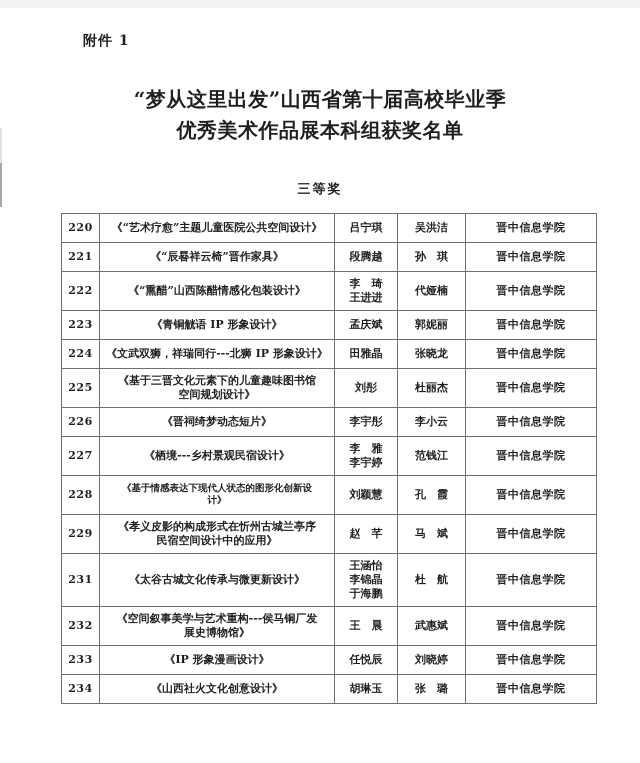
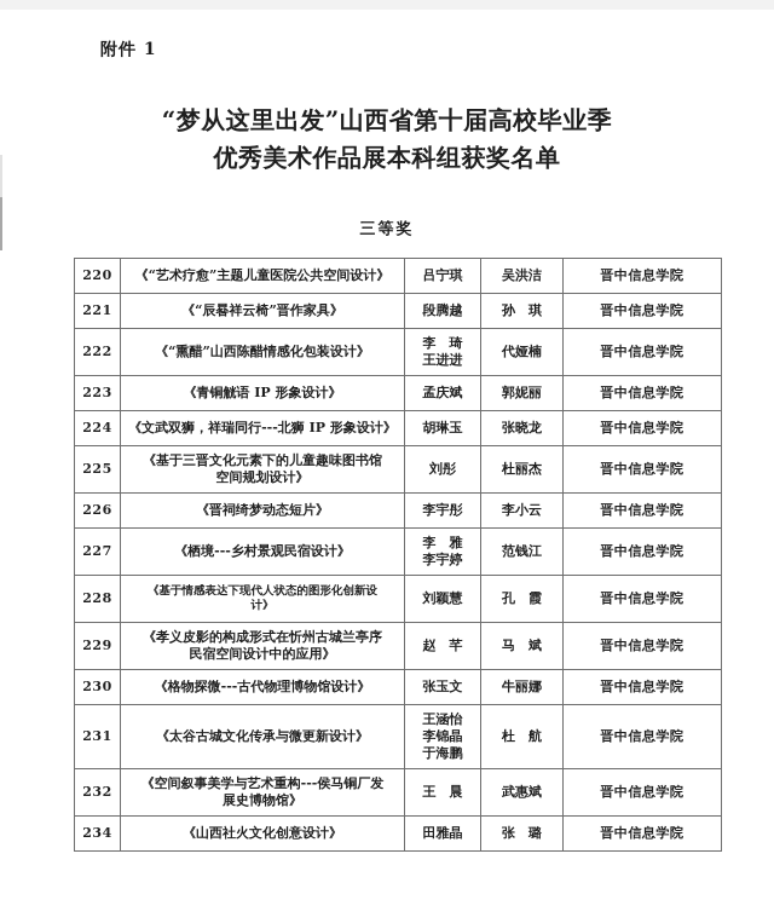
  附件 1
  “梦从这里出发”山西省第十届高校毕业季
  优秀美术作品展本科组获奖名单
  三等奖
  220	《“艺术疗愈”主题儿童医院公共空间设计》	吕宁琪	吴洪洁	晋中信息学院
  221	《“辰晷祥云椅”晋作家具》	段腾越	孙 琪	晋中信息学院
  222	《“熏醋”山西陈醋情感化包装设计》	李 琦王进进	代娅楠	晋中信息学院
  223	《青铜觥语 IP 形象设计》	孟庆斌	郭妮丽	晋中信息学院
- 224	《文武双狮，祥瑞同行---北狮 IP 形象设计》	田雅晶	张晓龙	晋中信息学院
+ 224	《文武双狮，祥瑞同行---北狮 IP 形象设计》	胡琳玉	张晓龙	晋中信息学院
  225	《基于三晋文化元素下的儿童趣味图书馆空间规划设计》	刘彤	杜丽杰	晋中信息学院
  226	《晋祠绮梦动态短片》	李宇彤	李小云	晋中信息学院
  227	《栖境---乡村景观民宿设计》	李 雅李宇婷	范钱江	晋中信息学院
  228	《基于情感表达下现代人状态的图形化创新设计》	刘颖慧	孔 霞	晋中信息学院
  229	《孝义皮影的构成形式在忻州古城兰亭序民宿空间设计中的应用》	赵 芊	马 斌	晋中信息学院
+ 230	《格物探微---古代物理博物馆设计》	张玉文	牛丽娜	晋中信息学院
  231	《太谷古城文化传承与微更新设计》	王涵怡李锦晶于海鹏	杜 航	晋中信息学院
  232	《空间叙事美学与艺术重构---侯马铜厂发展史博物馆》	王 晨	武惠斌	晋中信息学院
- 233	《IP 形象漫画设计》	任悦辰	刘晓婷	晋中信息学院
- 234	《山西社火文化创意设计》	胡琳玉	张 璐	晋中信息学院
+ 234	《山西社火文化创意设计》	田雅晶	张 璐	晋中信息学院
